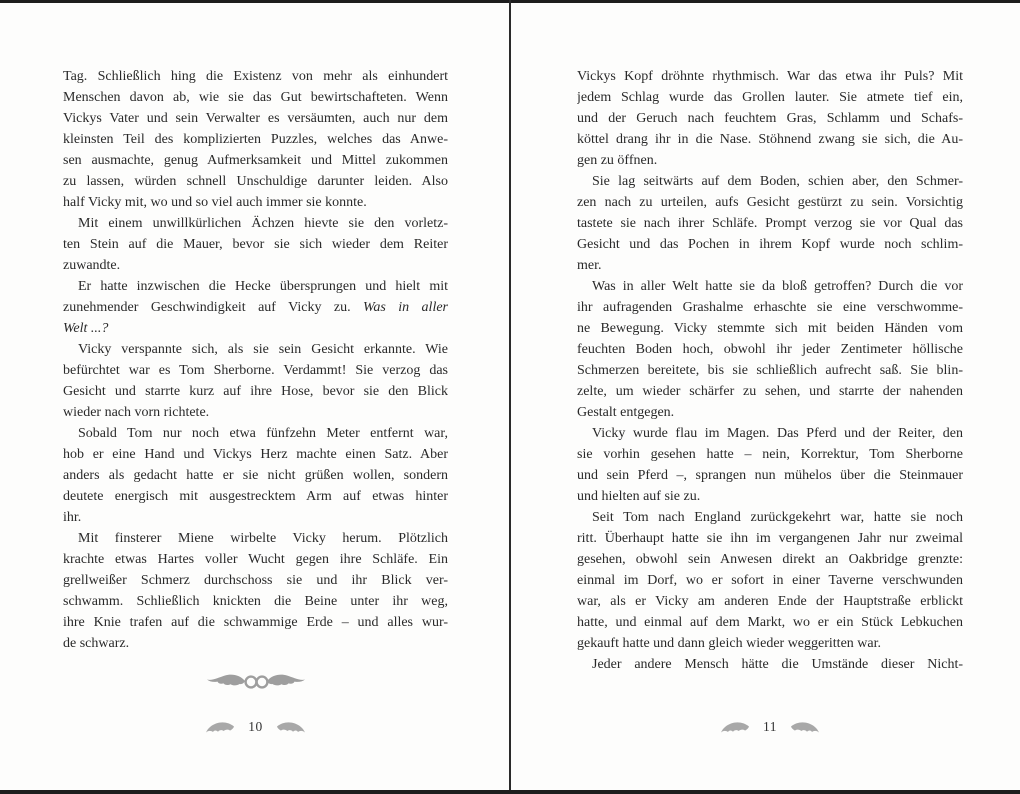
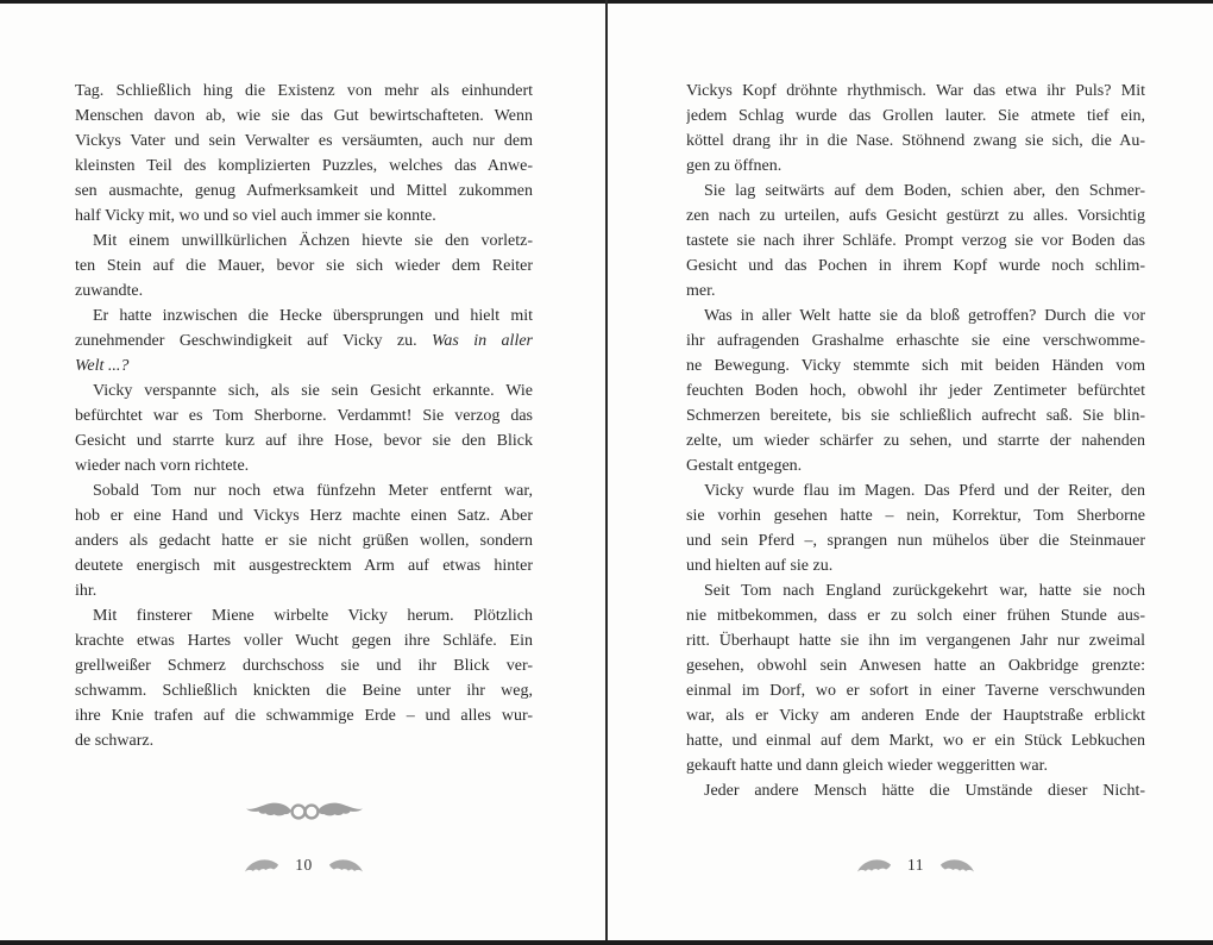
  Tag. Schließlich hing die Existenz von mehr als einhundert
  Menschen davon ab, wie sie das Gut bewirtschafteten. Wenn
  Vickys Vater und sein Verwalter es versäumten, auch nur dem
  kleinsten Teil des komplizierten Puzzles, welches das Anwe-
  sen ausmachte, genug Aufmerksamkeit und Mittel zukommen
- zu lassen, würden schnell Unschuldige darunter leiden. Also
  half Vicky mit, wo und so viel auch immer sie konnte.
  Mit einem unwillkürlichen Ächzen hievte sie den vorletz-
  ten Stein auf die Mauer, bevor sie sich wieder dem Reiter
  zuwandte.
  Er hatte inzwischen die Hecke übersprungen und hielt mit
  zunehmender Geschwindigkeit auf Vicky zu. Was in aller
  Welt ...?
  Vicky verspannte sich, als sie sein Gesicht erkannte. Wie
  befürchtet war es Tom Sherborne. Verdammt! Sie verzog das
  Gesicht und starrte kurz auf ihre Hose, bevor sie den Blick
  wieder nach vorn richtete.
  Sobald Tom nur noch etwa fünfzehn Meter entfernt war,
  hob er eine Hand und Vickys Herz machte einen Satz. Aber
  anders als gedacht hatte er sie nicht grüßen wollen, sondern
  deutete energisch mit ausgestrecktem Arm auf etwas hinter
  ihr.
  Mit finsterer Miene wirbelte Vicky herum. Plötzlich
  krachte etwas Hartes voller Wucht gegen ihre Schläfe. Ein
  grellweißer Schmerz durchschoss sie und ihr Blick ver-
  schwamm. Schließlich knickten die Beine unter ihr weg,
  ihre Knie trafen auf die schwammige Erde – und alles wur-
  de schwarz.
  10
  Vickys Kopf dröhnte rhythmisch. War das etwa ihr Puls? Mit
  jedem Schlag wurde das Grollen lauter. Sie atmete tief ein,
- und der Geruch nach feuchtem Gras, Schlamm und Schafs-
  köttel drang ihr in die Nase. Stöhnend zwang sie sich, die Au-
  gen zu öffnen.
  Sie lag seitwärts auf dem Boden, schien aber, den Schmer-
- zen nach zu urteilen, aufs Gesicht gestürzt zu sein. Vorsichtig
+ zen nach zu urteilen, aufs Gesicht gestürzt zu alles. Vorsichtig
- tastete sie nach ihrer Schläfe. Prompt verzog sie vor Qual das
+ tastete sie nach ihrer Schläfe. Prompt verzog sie vor Boden das
  Gesicht und das Pochen in ihrem Kopf wurde noch schlim-
  mer.
  Was in aller Welt hatte sie da bloß getroffen? Durch die vor
  ihr aufragenden Grashalme erhaschte sie eine verschwomme-
  ne Bewegung. Vicky stemmte sich mit beiden Händen vom
- feuchten Boden hoch, obwohl ihr jeder Zentimeter höllische
+ feuchten Boden hoch, obwohl ihr jeder Zentimeter befürchtet
  Schmerzen bereitete, bis sie schließlich aufrecht saß. Sie blin-
  zelte, um wieder schärfer zu sehen, und starrte der nahenden
  Gestalt entgegen.
  Vicky wurde flau im Magen. Das Pferd und der Reiter, den
  sie vorhin gesehen hatte – nein, Korrektur, Tom Sherborne
  und sein Pferd –, sprangen nun mühelos über die Steinmauer
  und hielten auf sie zu.
  Seit Tom nach England zurückgekehrt war, hatte sie noch
+ nie mitbekommen, dass er zu solch einer frühen Stunde aus-
  ritt. Überhaupt hatte sie ihn im vergangenen Jahr nur zweimal
- gesehen, obwohl sein Anwesen direkt an Oakbridge grenzte:
+ gesehen, obwohl sein Anwesen hatte an Oakbridge grenzte:
  einmal im Dorf, wo er sofort in einer Taverne verschwunden
  war, als er Vicky am anderen Ende der Hauptstraße erblickt
  hatte, und einmal auf dem Markt, wo er ein Stück Lebkuchen
  gekauft hatte und dann gleich wieder weggeritten war.
  Jeder andere Mensch hätte die Umstände dieser Nicht-
  11
